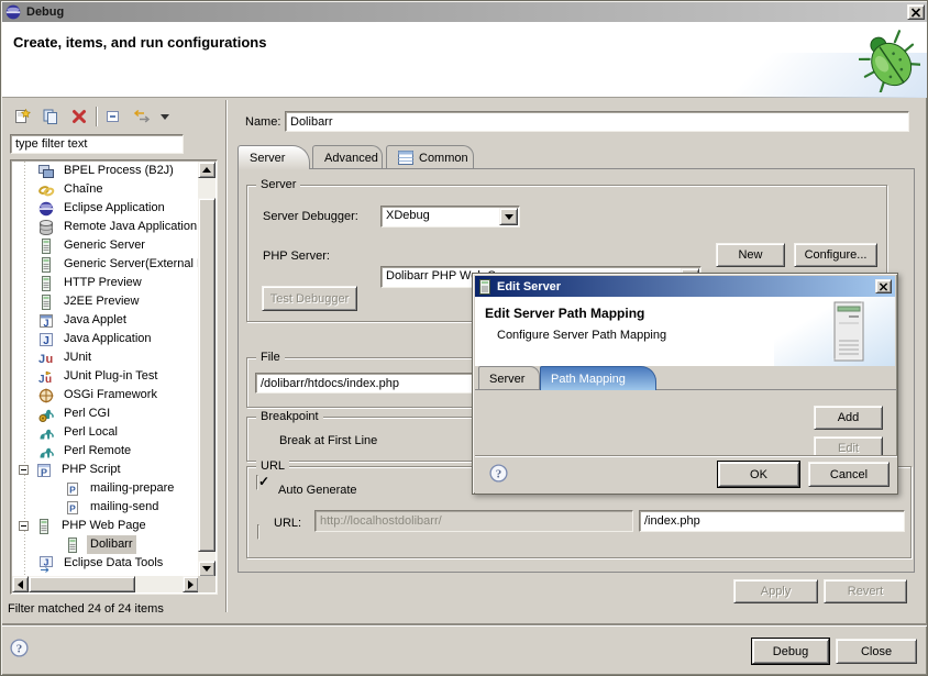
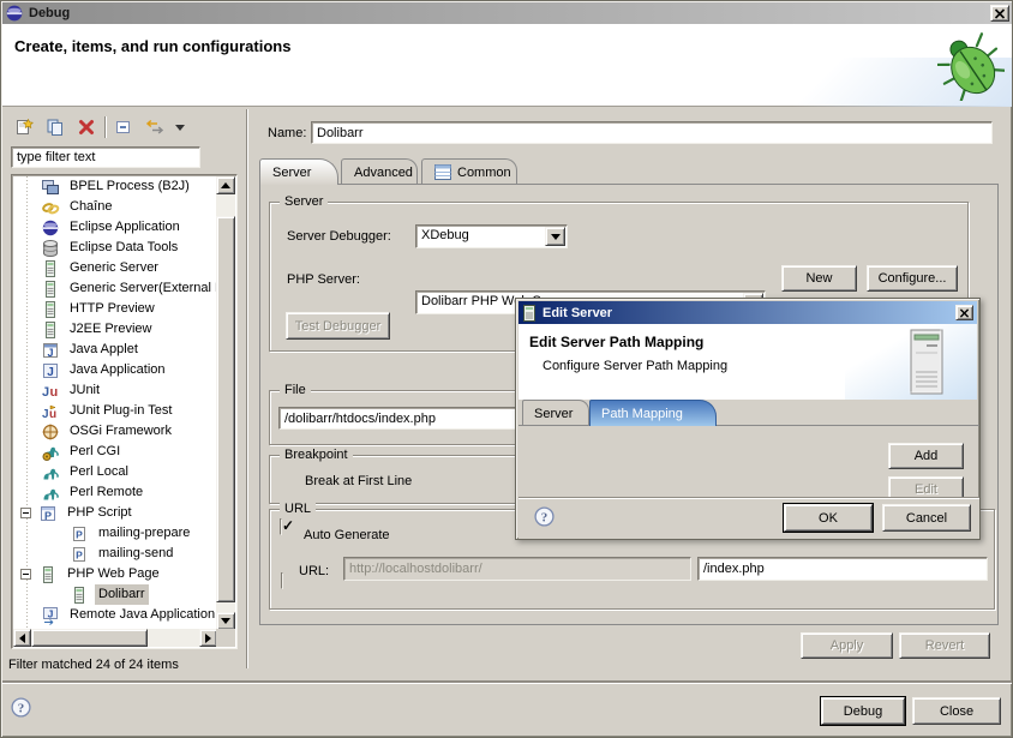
  Debug
  Create, items, and run configurations
  type filter text
  BPEL Process (B2J)
  Chaîne
  Eclipse Application
- Remote Java Application
+ Eclipse Data Tools
  Generic Server
  Generic Server(External
  HTTP Preview
  J2EE Preview
  J
  Java Applet
  J
  Java Application
  J
  u
  JUnit
  J
  u
  JUnit Plug-in Test
  OSGi Framework
  Perl CGI
  Perl Local
  Perl Remote
  P
  PHP Script
  P
  mailing-prepare
  P
  mailing-send
  PHP Web Page
  Dolibarr
  J
- Eclipse Data Tools
+ Remote Java Application
  Filter matched 24 of 24 items
  Name:
  Dolibarr
  Server
  Advanced
  Common
  Server
  Server Debugger:
  XDebug
  PHP Server:
  New
  Configure...
  Test Debugger
  File
  /dolibarr/htdocs/index.php
  Breakpoint
  Break at First Line
  URL
  Auto Generate
  URL:
  http://localhostdolibarr/
  /index.php
  Apply
  Revert
  ?
  Debug
  Close
  Edit Server
  Edit Server Path Mapping
  Configure Server Path Mapping
  Server
  Path Mapping
  Add
  Edit
  ?
  OK
  Cancel
